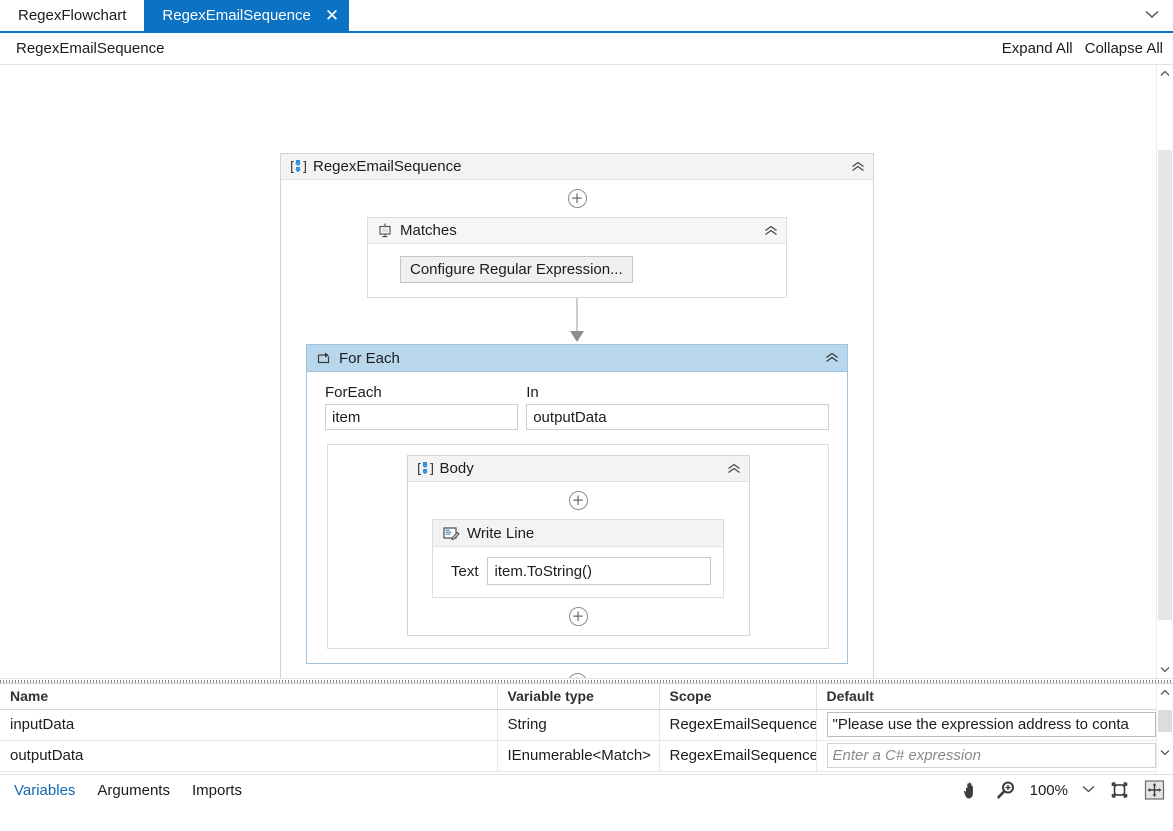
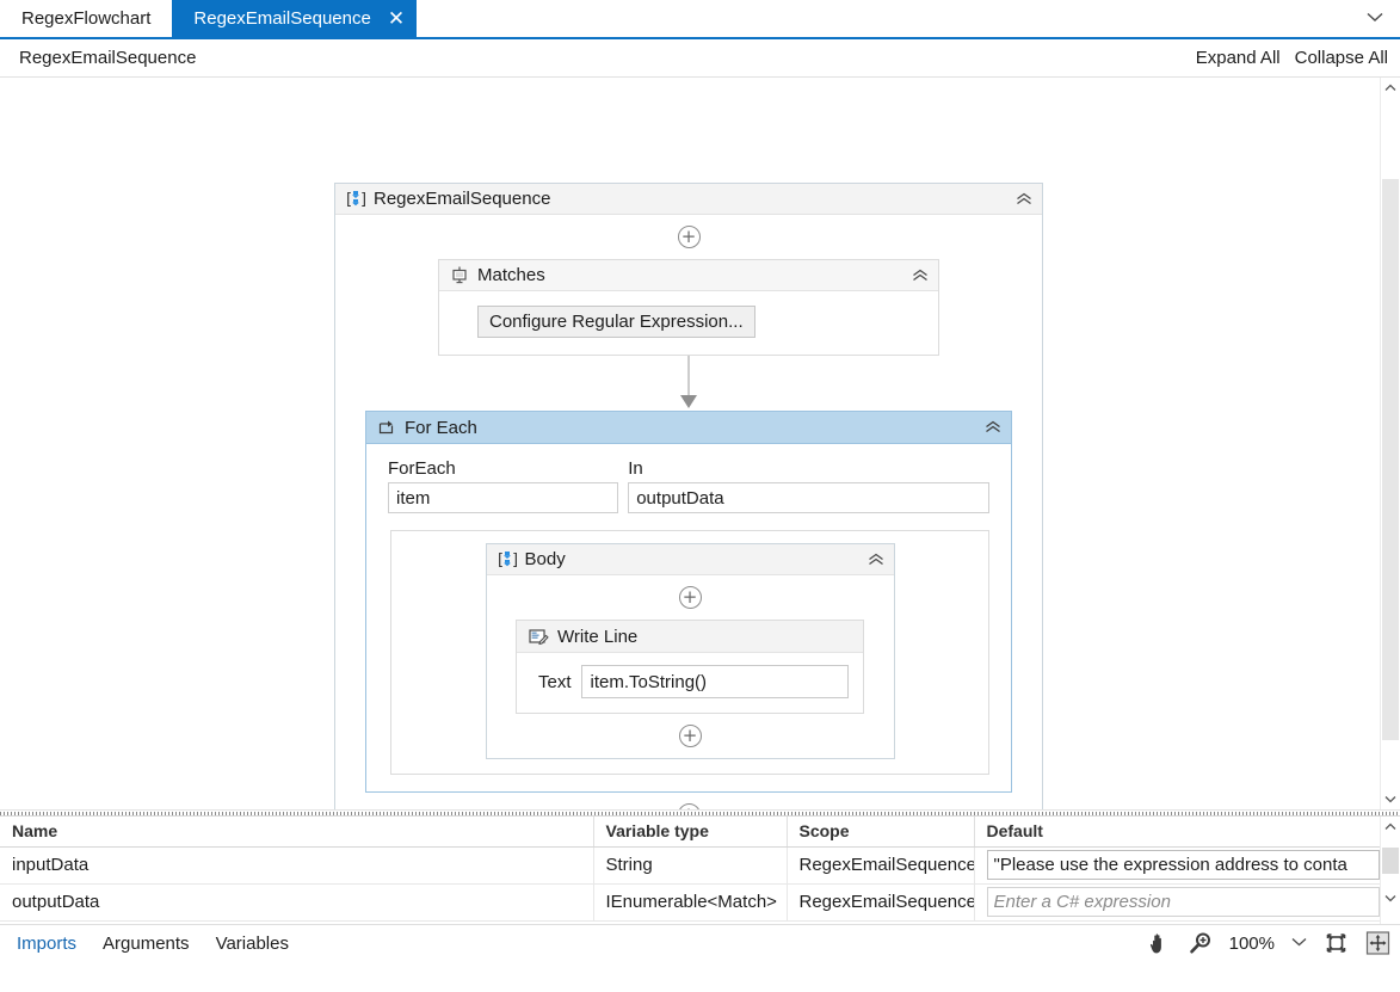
  RegexFlowchart
  RegexEmailSequence
  ✕
  RegexEmailSequence
  Expand All
  Collapse All
  [
  ]
  RegexEmailSequence
  +
  Matches
  Configure Regular Expression...
  For Each
  ForEach
  item
  In
  outputData
  [
  ]
  Body
  +
  Write Line
  Text
  item.ToString()
  +
  Name	Variable type	Scope	Default
  inputData	String	RegexEmailSequence	"Please use the expression address to conta
  outputData	IEnumerable<Match>	RegexEmailSequence	Enter a C# expression
- Variables
+ Imports
  Arguments
- Imports
+ Variables
  100%
